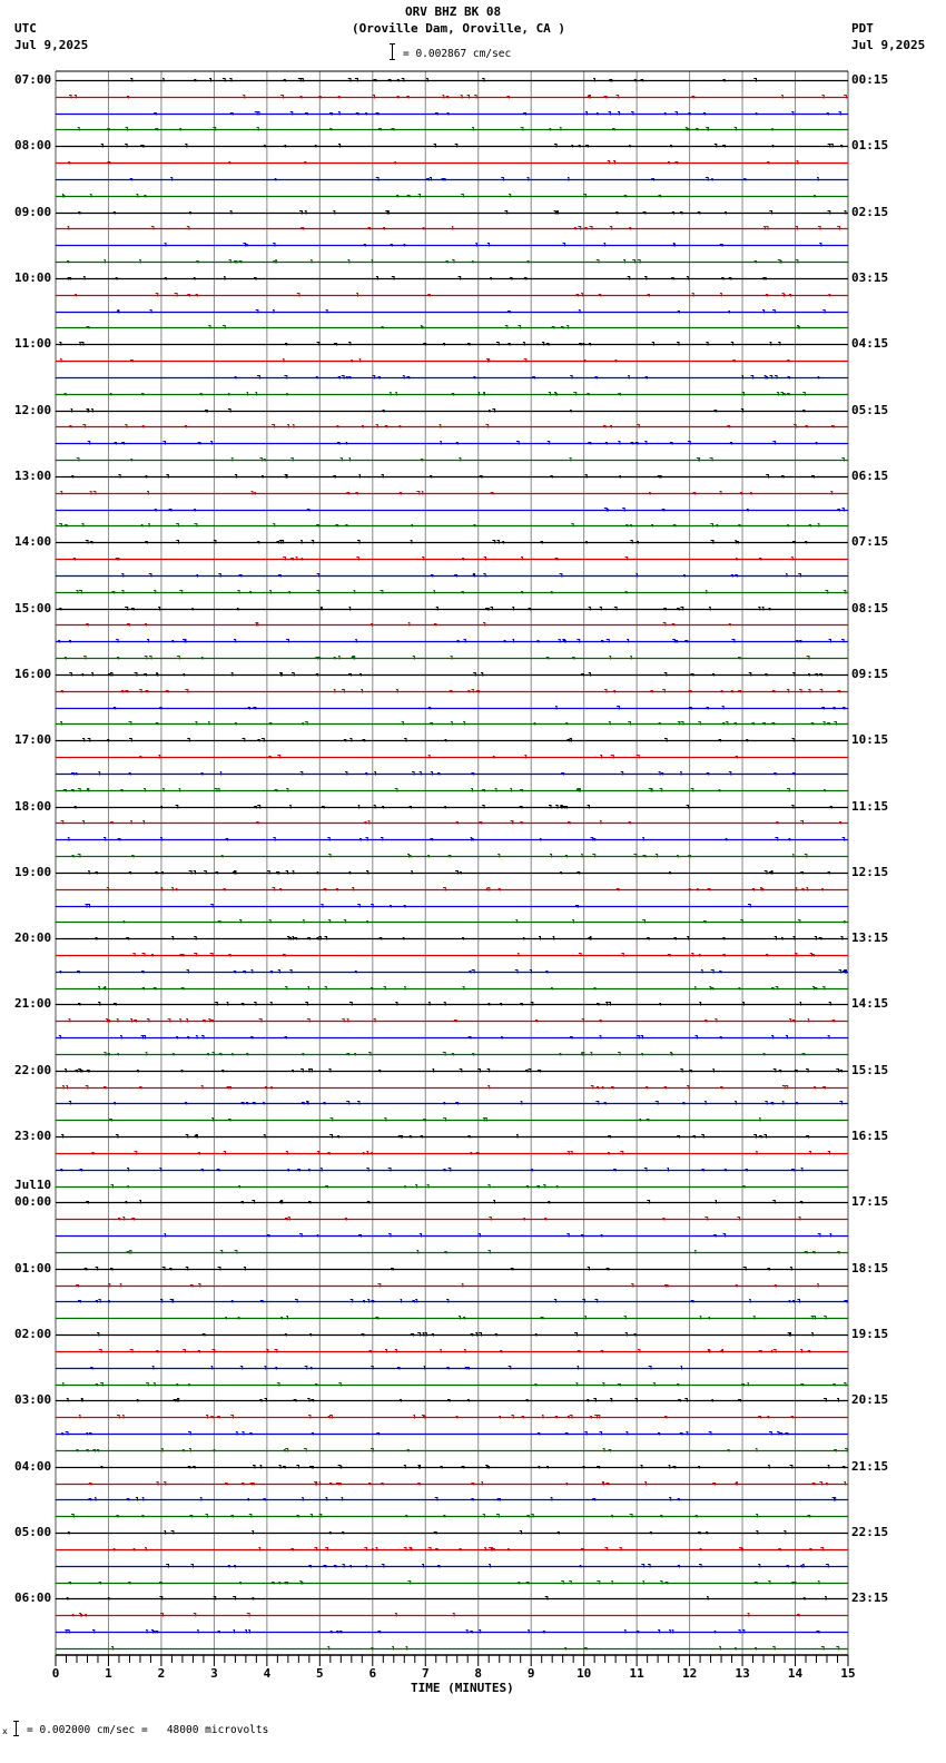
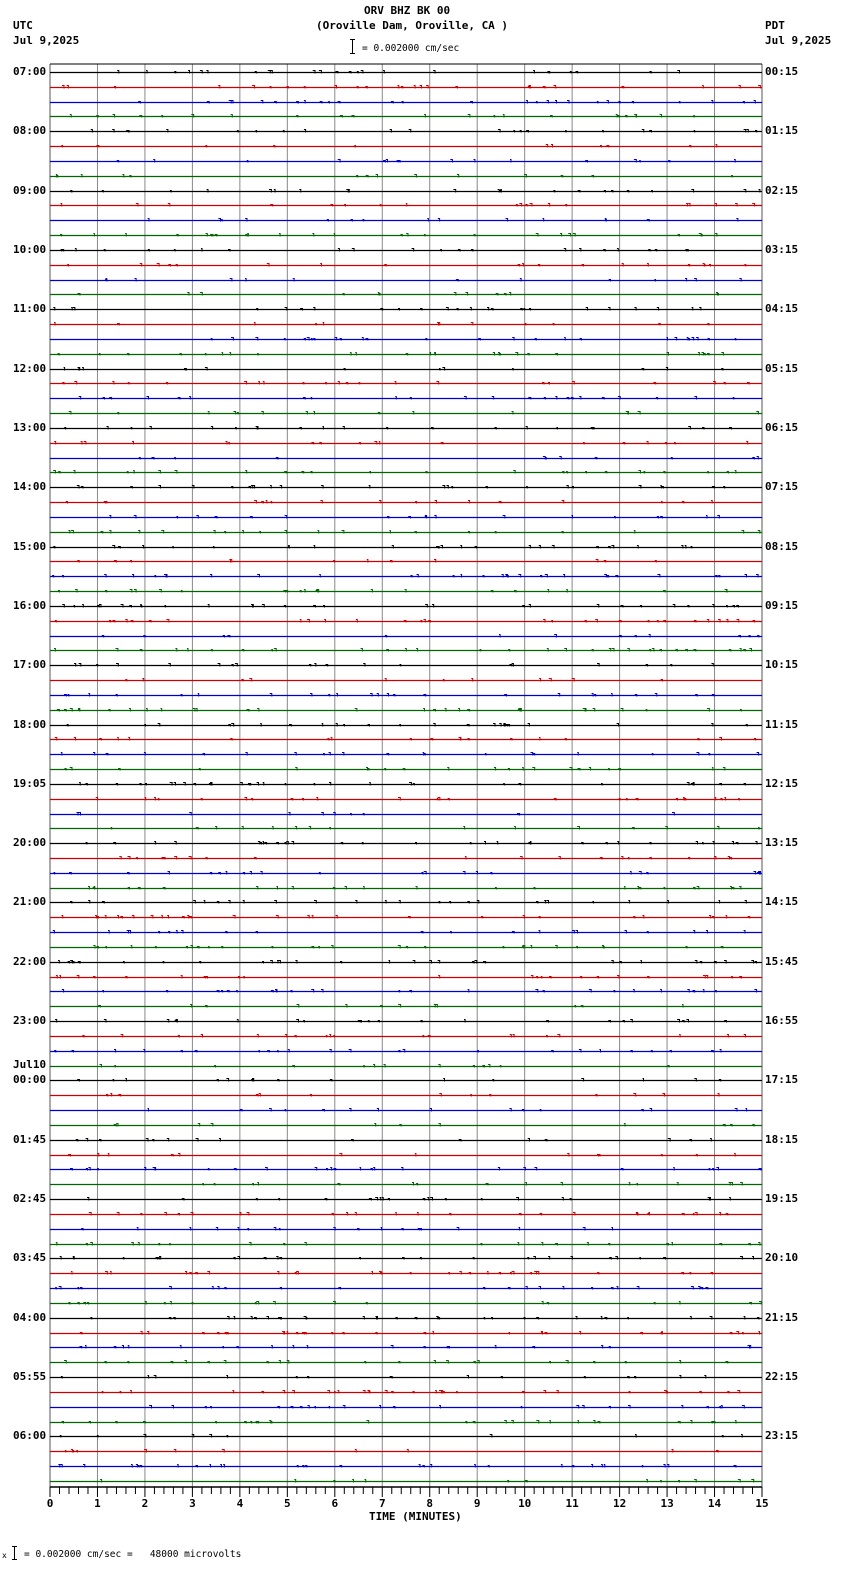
- ORV BHZ BK 08
+ ORV BHZ BK 00
  (Oroville Dam, Oroville, CA )
- = 0.002867 cm/sec
+ = 0.002000 cm/sec
  UTC
  Jul 9,2025
  PDT
  Jul 9,2025
  0
  1
  2
  3
  4
  5
  6
  7
  8
  9
  10
  11
  12
  13
  14
  15
  07:00
  08:00
  09:00
  10:00
  11:00
  12:00
  13:00
  14:00
  15:00
  16:00
  17:00
  18:00
- 19:00
+ 19:05
  20:00
  21:00
  22:00
  23:00
  00:00
  Jul10
- 01:00
+ 01:45
- 02:00
+ 02:45
- 03:00
+ 03:45
  04:00
- 05:00
+ 05:55
  06:00
  00:15
  01:15
  02:15
  03:15
  04:15
  05:15
  06:15
  07:15
  08:15
  09:15
  10:15
  11:15
  12:15
  13:15
  14:15
- 15:15
+ 15:45
- 16:15
+ 16:55
  17:15
  18:15
  19:15
- 20:15
+ 20:10
  21:15
  22:15
  23:15
  TIME (MINUTES)
  x
  = 0.002000 cm/sec = 48000 microvolts
